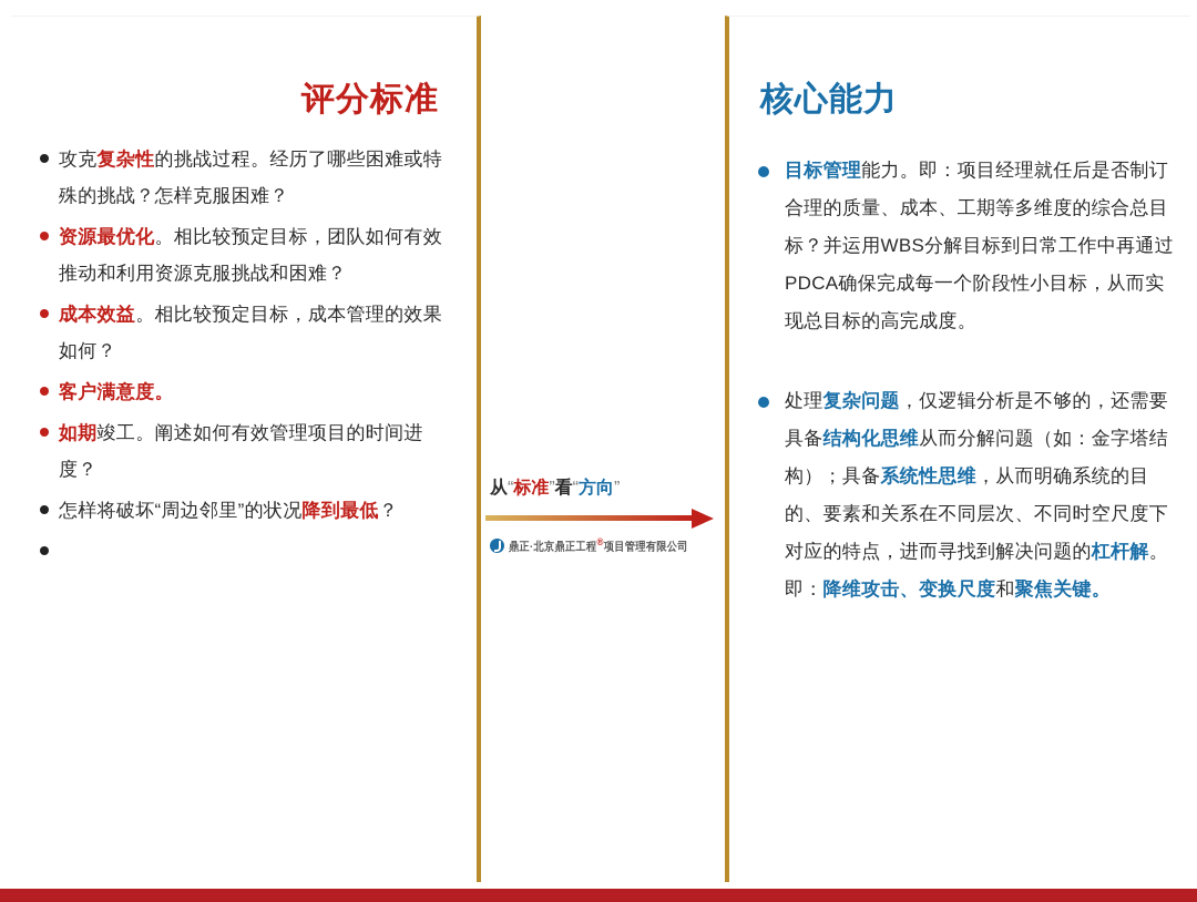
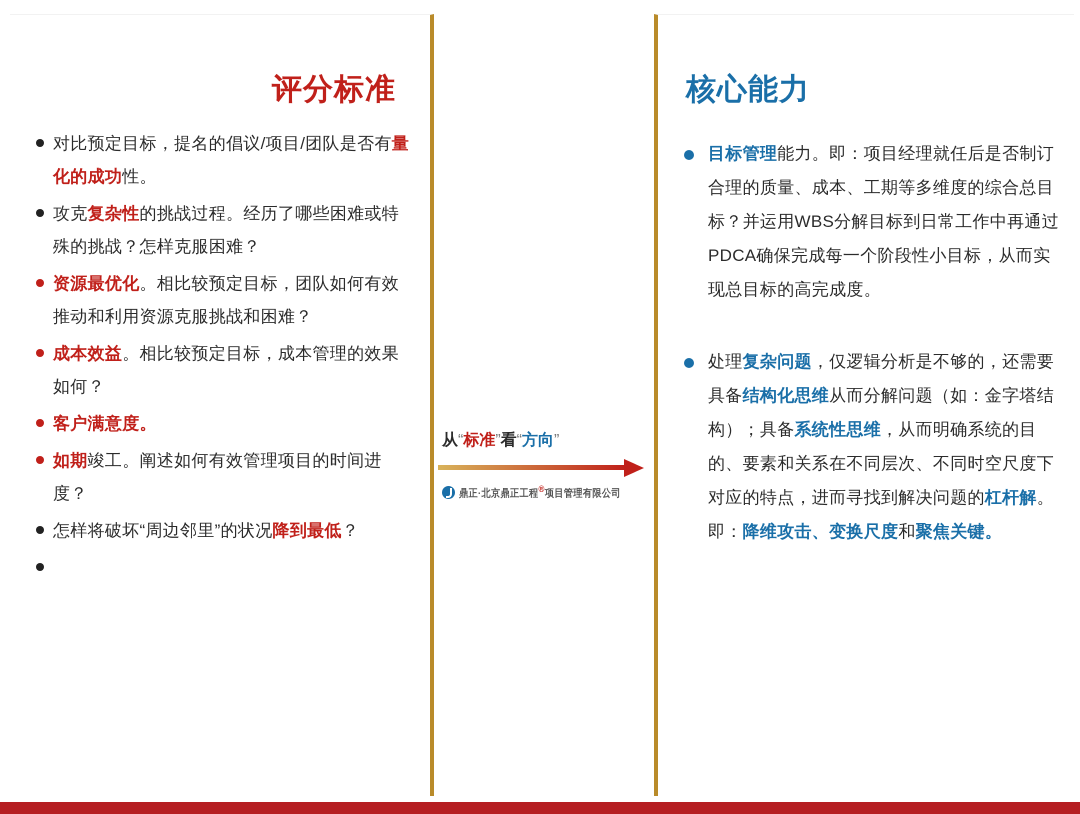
  评分标准
+ 对比预定目标，提名的倡议/项目/团队是否有量化的成功性。
  攻克复杂性的挑战过程。经历了哪些困难或特殊的挑战？怎样克服困难？
  资源最优化。相比较预定目标，团队如何有效推动和利用资源克服挑战和困难？
  成本效益。相比较预定目标，成本管理的效果如何？
  客户满意度。
  如期竣工。阐述如何有效管理项目的时间进度？
  怎样将破坏“周边邻里”的状况降到最低？
  从“标准”看“方向”
  鼎正·北京鼎正工程®项目管理有限公司
  核心能力
  目标管理能力。即：项目经理就任后是否制订合理的质量、成本、工期等多维度的综合总目标？并运用WBS分解目标到日常工作中再通过PDCA确保完成每一个阶段性小目标，从而实现总目标的高完成度。
  处理复杂问题，仅逻辑分析是不够的，还需要具备结构化思维从而分解问题（如：金字塔结构）；具备系统性思维，从而明确系统的目的、要素和关系在不同层次、不同时空尺度下对应的特点，进而寻找到解决问题的杠杆解。即：降维攻击、变换尺度和聚焦关键。
